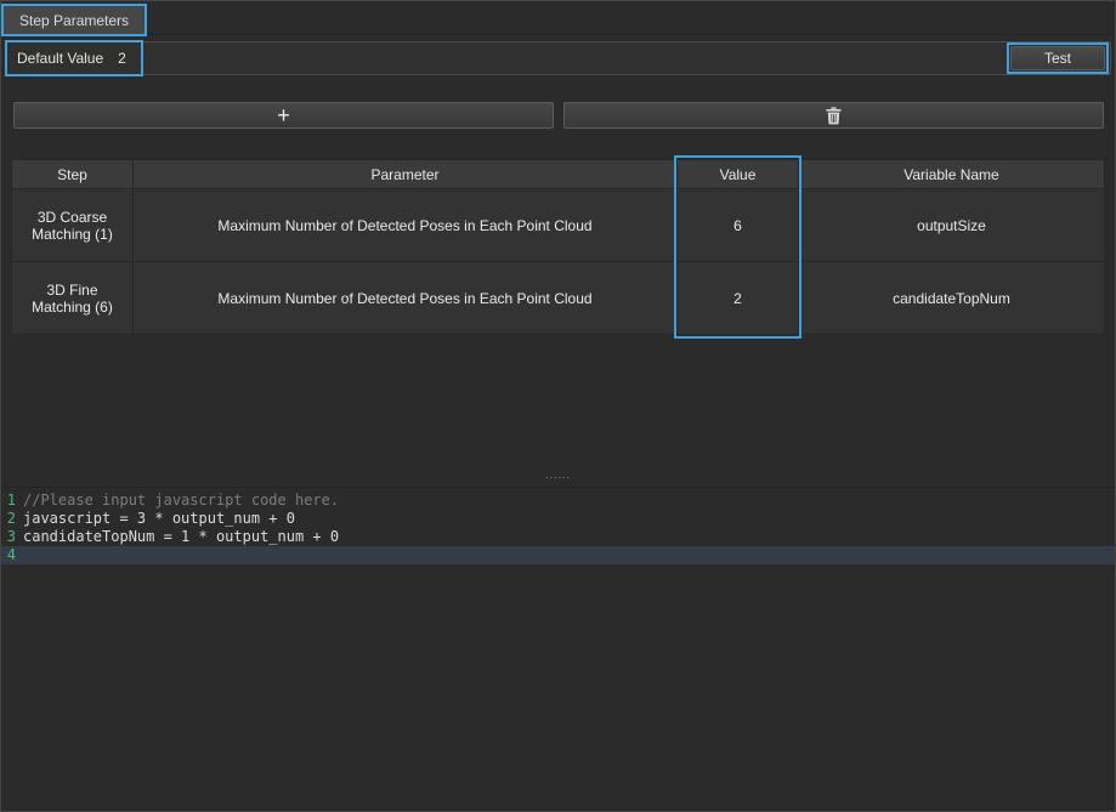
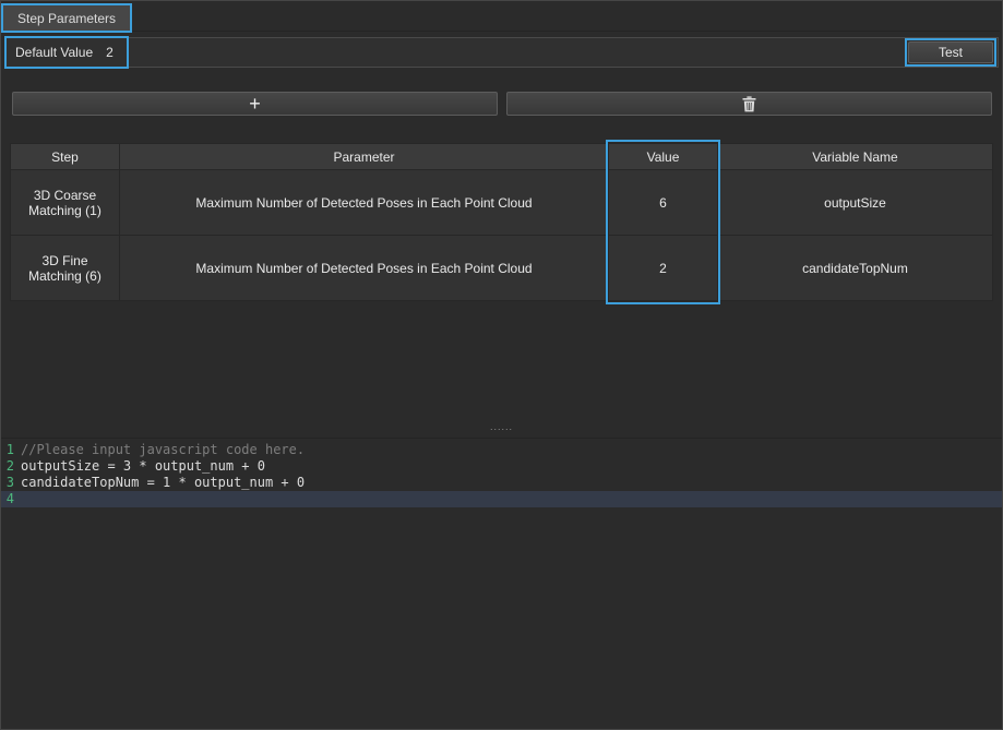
  Step Parameters
  Default Value
  2
  Test
  +
  Step
  Parameter
  Value
  Variable Name
  3D Coarse Matching (1)
  Maximum Number of Detected Poses in Each Point Cloud
  6
  outputSize
  3D Fine Matching (6)
  Maximum Number of Detected Poses in Each Point Cloud
  2
  candidateTopNum
  ......
  1
  //Please input javascript code here.
  2
- javascript = 3 * output_num + 0
+ outputSize = 3 * output_num + 0
  3
  candidateTopNum = 1 * output_num + 0
  4
